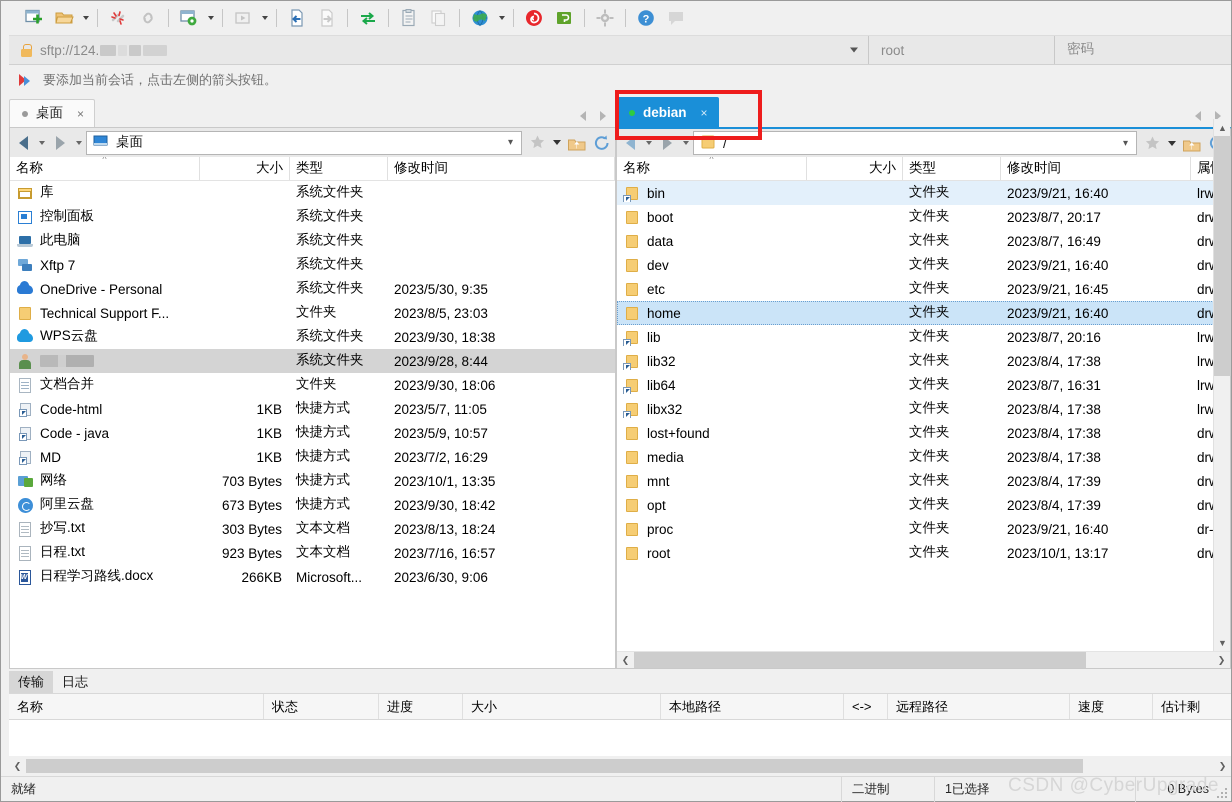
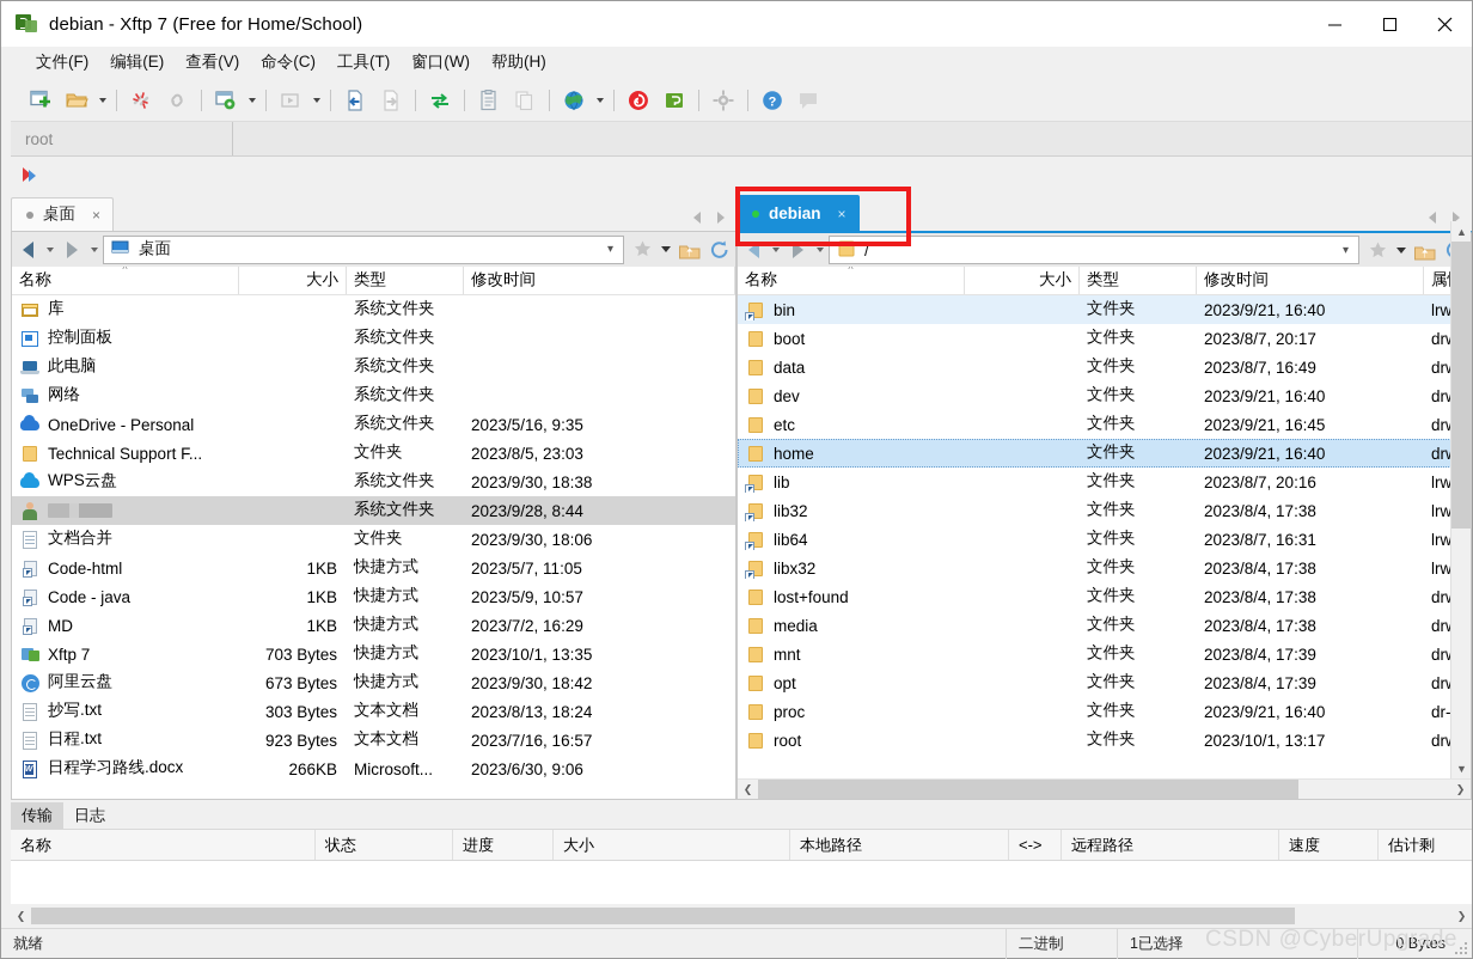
+ debian - Xftp 7 (Free for Home/School)
+ 文件(F)
+ 编辑(E)
+ 查看(V)
+ 命令(C)
+ 工具(T)
+ 窗口(W)
+ 帮助(H)
  ?
- sftp://124.
  root
- 密码
- 要添加当前会话，点击左侧的箭头按钮。
  桌面
  ×
  桌面
  ▾
  名称
  ^
  大小
  类型
  修改时间
  库
  系统文件夹
  控制面板
  系统文件夹
  此电脑
  系统文件夹
- Xftp 7
+ 网络
  系统文件夹
  OneDrive - Personal
  系统文件夹
- 2023/5/30, 9:35
+ 2023/5/16, 9:35
  Technical Support F...
  文件夹
  2023/8/5, 23:03
  WPS云盘
  系统文件夹
  2023/9/30, 18:38
  系统文件夹
  2023/9/28, 8:44
  文档合并
  文件夹
  2023/9/30, 18:06
  Code-html
  1KB
  快捷方式
  2023/5/7, 11:05
  Code - java
  1KB
  快捷方式
  2023/5/9, 10:57
  MD
  1KB
  快捷方式
  2023/7/2, 16:29
- 网络
+ Xftp 7
  703 Bytes
  快捷方式
  2023/10/1, 13:35
  阿里云盘
  673 Bytes
  快捷方式
  2023/9/30, 18:42
  抄写.txt
  303 Bytes
  文本文档
  2023/8/13, 18:24
  日程.txt
  923 Bytes
  文本文档
  2023/7/16, 16:57
  日程学习路线.docx
  266KB
  Microsoft...
  2023/6/30, 9:06
  debian
  ×
  /
  ▾
  名称
  ^
  大小
  类型
  修改时间
  bin
  文件夹
  2023/9/21, 16:40
  lrw
  boot
  文件夹
  2023/8/7, 20:17
  data
  文件夹
  2023/8/7, 16:49
  dev
  文件夹
  2023/9/21, 16:40
  etc
  文件夹
  2023/9/21, 16:45
  home
  文件夹
  2023/9/21, 16:40
  lib
  文件夹
  2023/8/7, 20:16
  lrw
  lib32
  文件夹
  2023/8/4, 17:38
  lrw
  lib64
  文件夹
  2023/8/7, 16:31
  lrw
  libx32
  文件夹
  2023/8/4, 17:38
  lrw
  lost+found
  文件夹
  2023/8/4, 17:38
  media
  文件夹
  2023/8/4, 17:38
  mnt
  文件夹
  2023/8/4, 17:39
  opt
  文件夹
  2023/8/4, 17:39
  proc
  文件夹
  2023/9/21, 16:40
  dr-
  root
  文件夹
  2023/10/1, 13:17
  ❮
  ❯
  ▲
  ▼
  传输
  日志
  名称
  状态
  进度
  大小
  本地路径
  <->
  远程路径
  速度
  估计剩
  ❮
  ❯
  就绪
  二进制
  1已选择
  0 Bytes
  CSDN @CyberUpgrade
